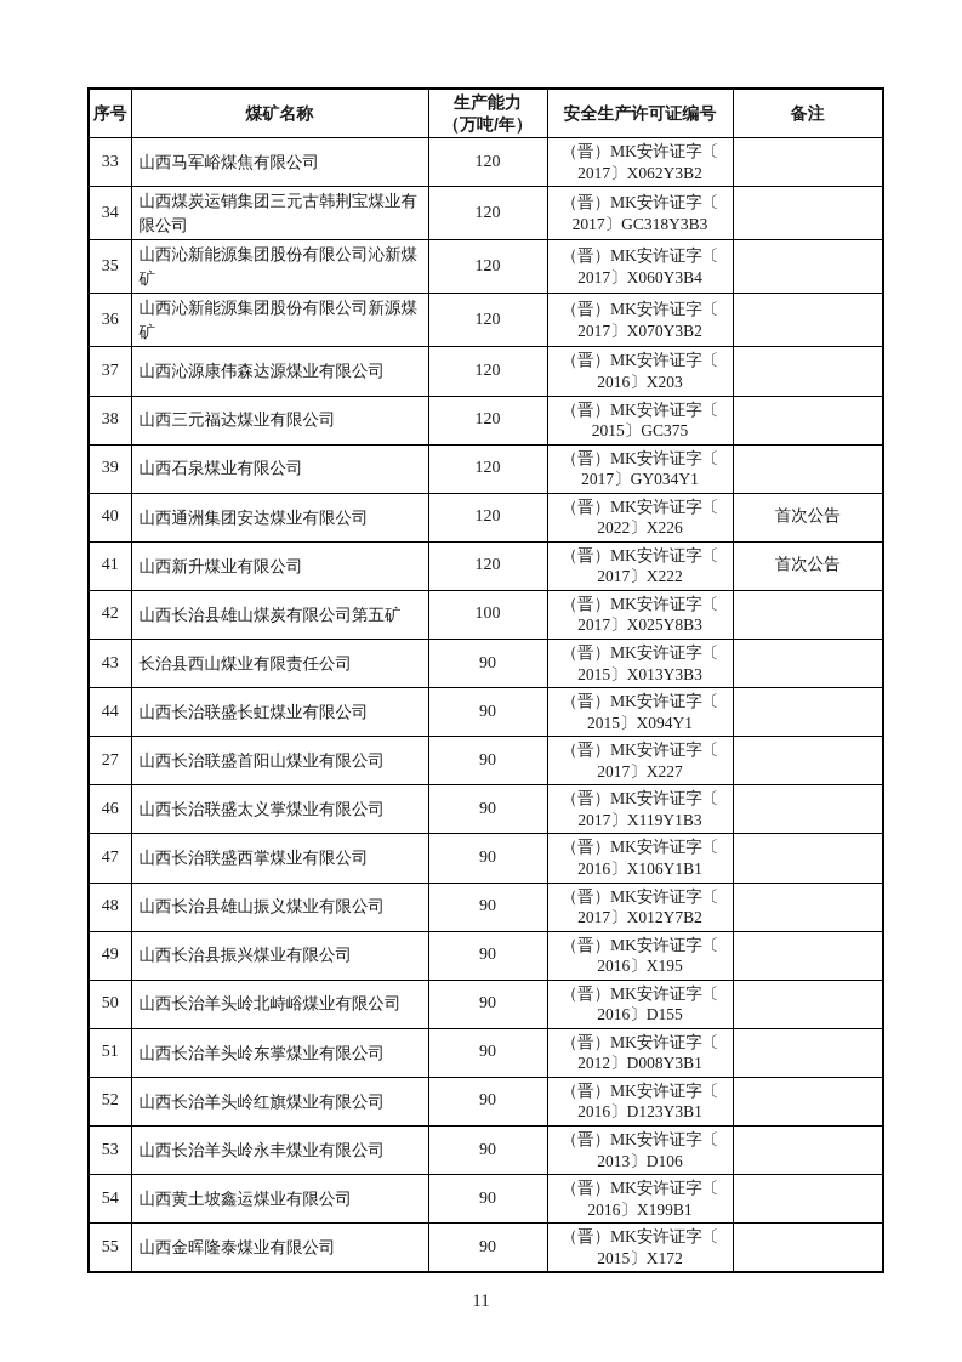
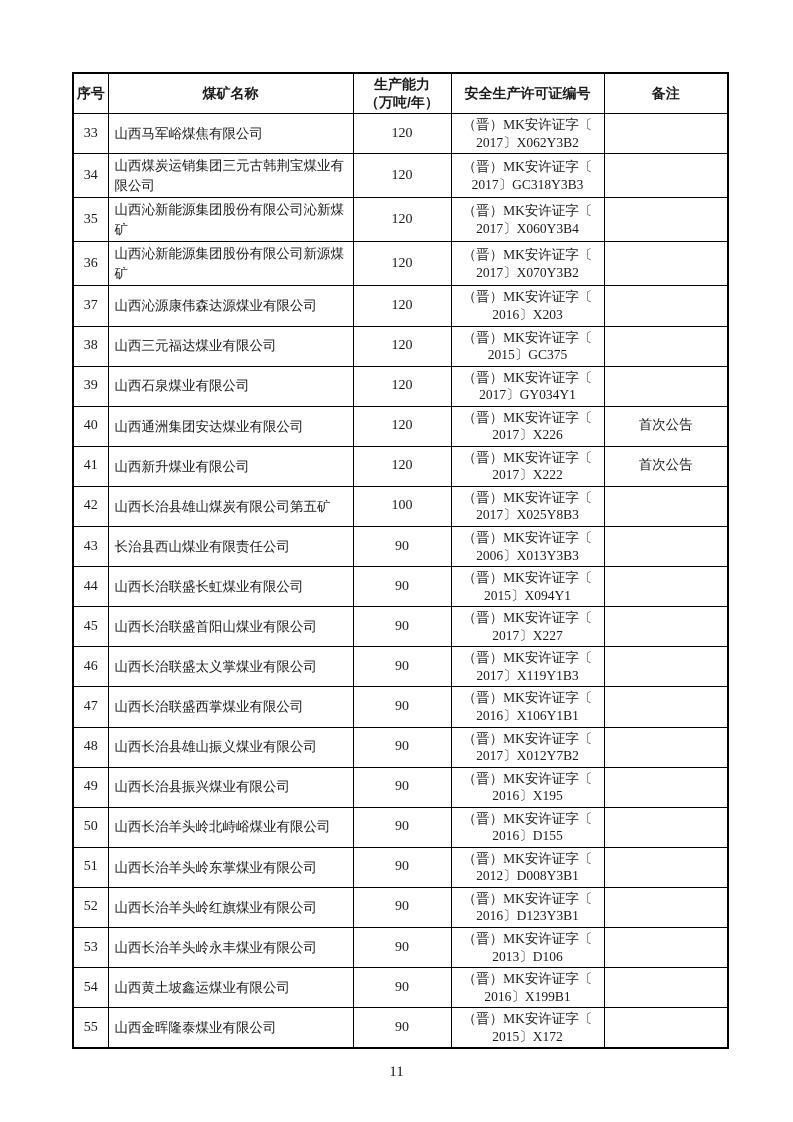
  序号	煤矿名称	生产能力 （万吨/年）	安全生产许可证编号	备注
  33	山西马军峪煤焦有限公司	120	（晋）MK安许证字〔 2017〕X062Y3B2
  34	山西煤炭运销集团三元古韩荆宝煤业有限公司	120	（晋）MK安许证字〔 2017〕GC318Y3B3
  35	山西沁新能源集团股份有限公司沁新煤矿	120	（晋）MK安许证字〔 2017〕X060Y3B4
  36	山西沁新能源集团股份有限公司新源煤矿	120	（晋）MK安许证字〔 2017〕X070Y3B2
  37	山西沁源康伟森达源煤业有限公司	120	（晋）MK安许证字〔 2016〕X203
  38	山西三元福达煤业有限公司	120	（晋）MK安许证字〔 2015〕GC375
  39	山西石泉煤业有限公司	120	（晋）MK安许证字〔 2017〕GY034Y1
- 40	山西通洲集团安达煤业有限公司	120	（晋）MK安许证字〔 2022〕X226	首次公告
+ 40	山西通洲集团安达煤业有限公司	120	（晋）MK安许证字〔 2017〕X226	首次公告
  41	山西新升煤业有限公司	120	（晋）MK安许证字〔 2017〕X222	首次公告
  42	山西长治县雄山煤炭有限公司第五矿	100	（晋）MK安许证字〔 2017〕X025Y8B3
- 43	长治县西山煤业有限责任公司	90	（晋）MK安许证字〔 2015〕X013Y3B3
+ 43	长治县西山煤业有限责任公司	90	（晋）MK安许证字〔 2006〕X013Y3B3
  44	山西长治联盛长虹煤业有限公司	90	（晋）MK安许证字〔 2015〕X094Y1
- 27	山西长治联盛首阳山煤业有限公司	90	（晋）MK安许证字〔 2017〕X227
+ 45	山西长治联盛首阳山煤业有限公司	90	（晋）MK安许证字〔 2017〕X227
  46	山西长治联盛太义掌煤业有限公司	90	（晋）MK安许证字〔 2017〕X119Y1B3
  47	山西长治联盛西掌煤业有限公司	90	（晋）MK安许证字〔 2016〕X106Y1B1
  48	山西长治县雄山振义煤业有限公司	90	（晋）MK安许证字〔 2017〕X012Y7B2
  49	山西长治县振兴煤业有限公司	90	（晋）MK安许证字〔 2016〕X195
  50	山西长治羊头岭北峙峪煤业有限公司	90	（晋）MK安许证字〔 2016〕D155
  51	山西长治羊头岭东掌煤业有限公司	90	（晋）MK安许证字〔 2012〕D008Y3B1
  52	山西长治羊头岭红旗煤业有限公司	90	（晋）MK安许证字〔 2016〕D123Y3B1
  53	山西长治羊头岭永丰煤业有限公司	90	（晋）MK安许证字〔 2013〕D106
  54	山西黄土坡鑫运煤业有限公司	90	（晋）MK安许证字〔 2016〕X199B1
  55	山西金晖隆泰煤业有限公司	90	（晋）MK安许证字〔 2015〕X172
  11
